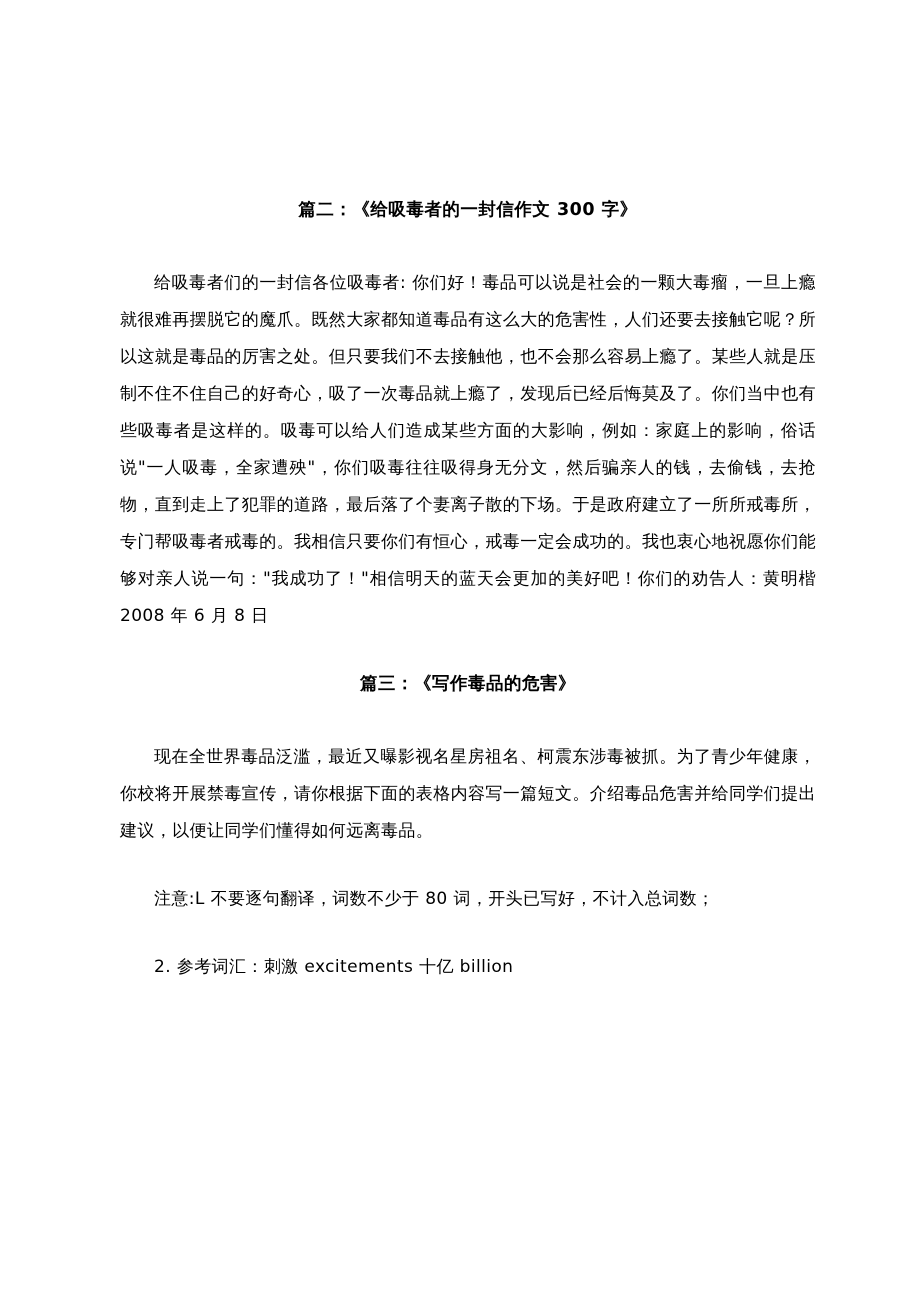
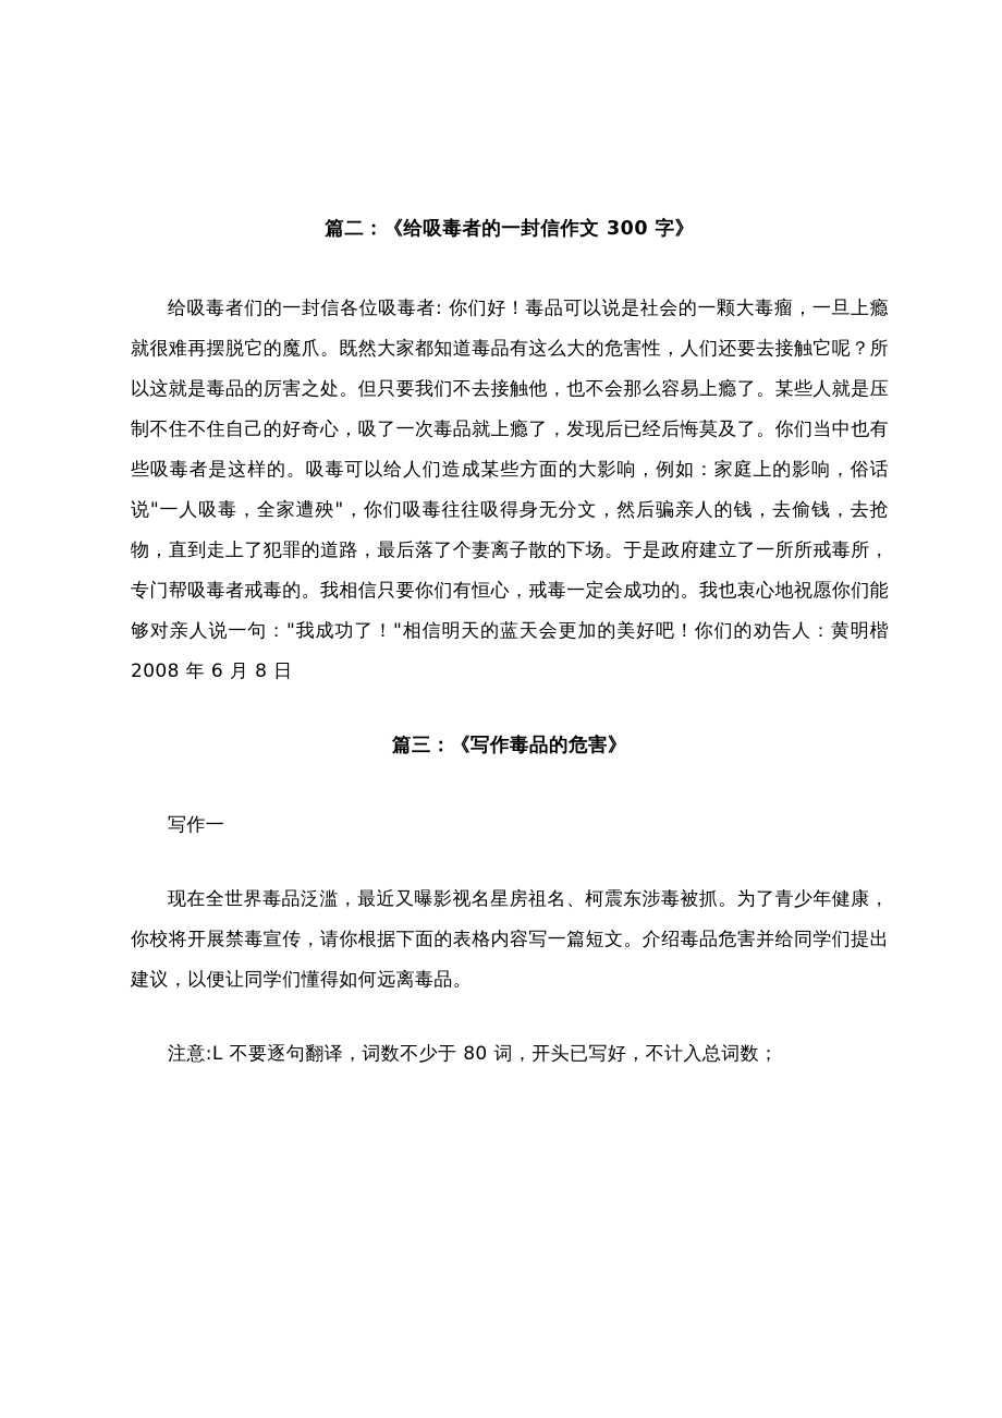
  篇二：《给吸毒者的一封信作文 300 字》
  给吸毒者们的一封信各位吸毒者: 你们好！毒品可以说是社会的一颗大毒瘤，一旦上瘾就很难再摆脱它的魔爪。既然大家都知道毒品有这么大的危害性，人们还要去接触它呢？所以这就是毒品的厉害之处。但只要我们不去接触他，也不会那么容易上瘾了。某些人就是压制不住不住自己的好奇心，吸了一次毒品就上瘾了，发现后已经后悔莫及了。你们当中也有些吸毒者是这样的。吸毒可以给人们造成某些方面的大影响，例如：家庭上的影响，俗话说"一人吸毒，全家遭殃"，你们吸毒往往吸得身无分文，然后骗亲人的钱，去偷钱，去抢物，直到走上了犯罪的道路，最后落了个妻离子散的下场。于是政府建立了一所所戒毒所，专门帮吸毒者戒毒的。我相信只要你们有恒心，戒毒一定会成功的。我也衷心地祝愿你们能够对亲人说一句："我成功了！"相信明天的蓝天会更加的美好吧！你们的劝告人：黄明楷 2008 年 6 月 8 日
  篇三：《写作毒品的危害》
+ 写作一
  现在全世界毒品泛滥，最近又曝影视名星房祖名、柯震东涉毒被抓。为了青少年健康，你校将开展禁毒宣传，请你根据下面的表格内容写一篇短文。介绍毒品危害并给同学们提出建议，以便让同学们懂得如何远离毒品。
  注意:L 不要逐句翻译，词数不少于 80 词，开头已写好，不计入总词数；
- 2. 参考词汇：刺激 excitements 十亿 billion
